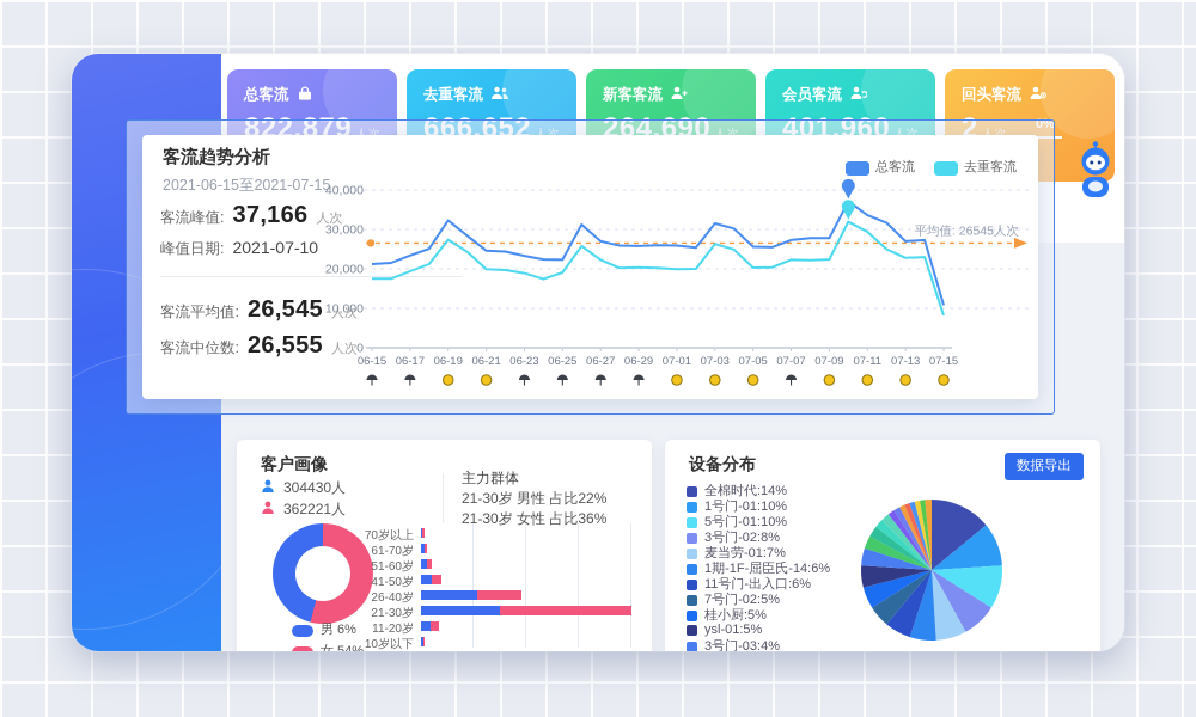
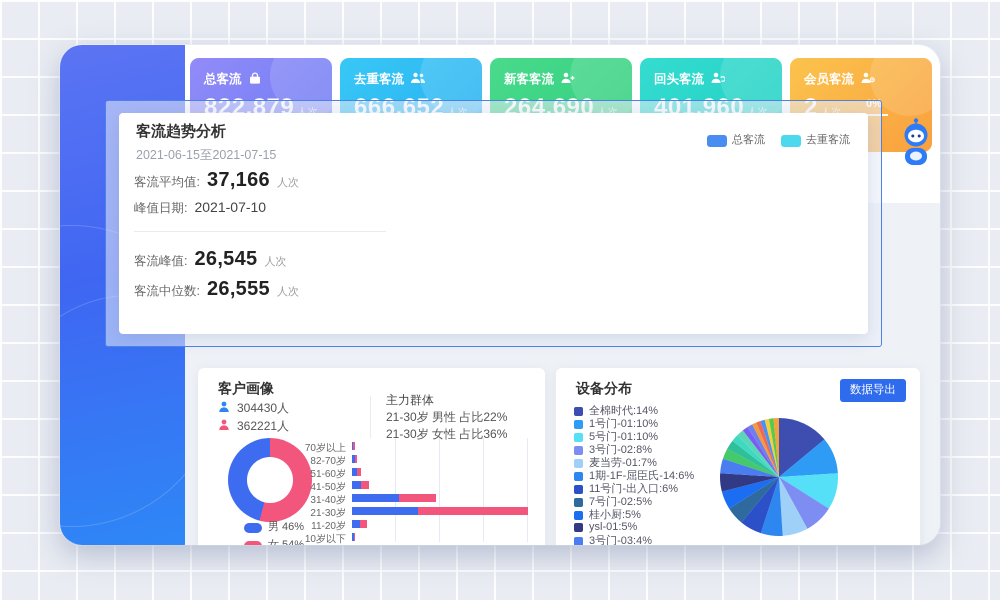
  总客流
  822,879
  去重客流
  666,652
  新客客流
  264,690
- 会员客流
+ 回头客流
  401,960
- 回头客流
+ 会员客流
  0%
  客户画像
  304430人
  362221人
  主力群体
  21-30岁 男性 占比22%
  21-30岁 女性 占比36%
- 男 6%
+ 男 46%
  70岁以上
- 61-70岁
+ 82-70岁
  51-60岁
  41-50岁
- 26-40岁
+ 31-40岁
  21-30岁
  11-20岁
  10岁以下
  设备分布
  数据导出
  全棉时代:14%
  1号门-01:10%
  5号门-01:10%
  3号门-02:8%
  麦当劳-01:7%
  1期-1F-屈臣氏-14:6%
  11号门-出入口:6%
  7号门-02:5%
  桂小厨:5%
  ysl-01:5%
  3号门-03:4%
  客流趋势分析
  2021-06-15至2021-07-15
- 客流峰值:
+ 客流平均值:
  37,166
  人次
  峰值日期:
  2021-07-10
- 客流平均值:
+ 客流峰值:
  26,545
  人次
  客流中位数:
  26,555
  人次
  总客流
  去重客流
- 0
- 10,000
- 20,000
- 30,000
- 40,000
- 平均值: 26545人次
- 06-15
- 06-17
- 06-19
- 06-21
- 06-23
- 06-25
- 06-27
- 06-29
- 07-01
- 07-03
- 07-05
- 07-07
- 07-09
- 07-11
- 07-13
- 07-15
